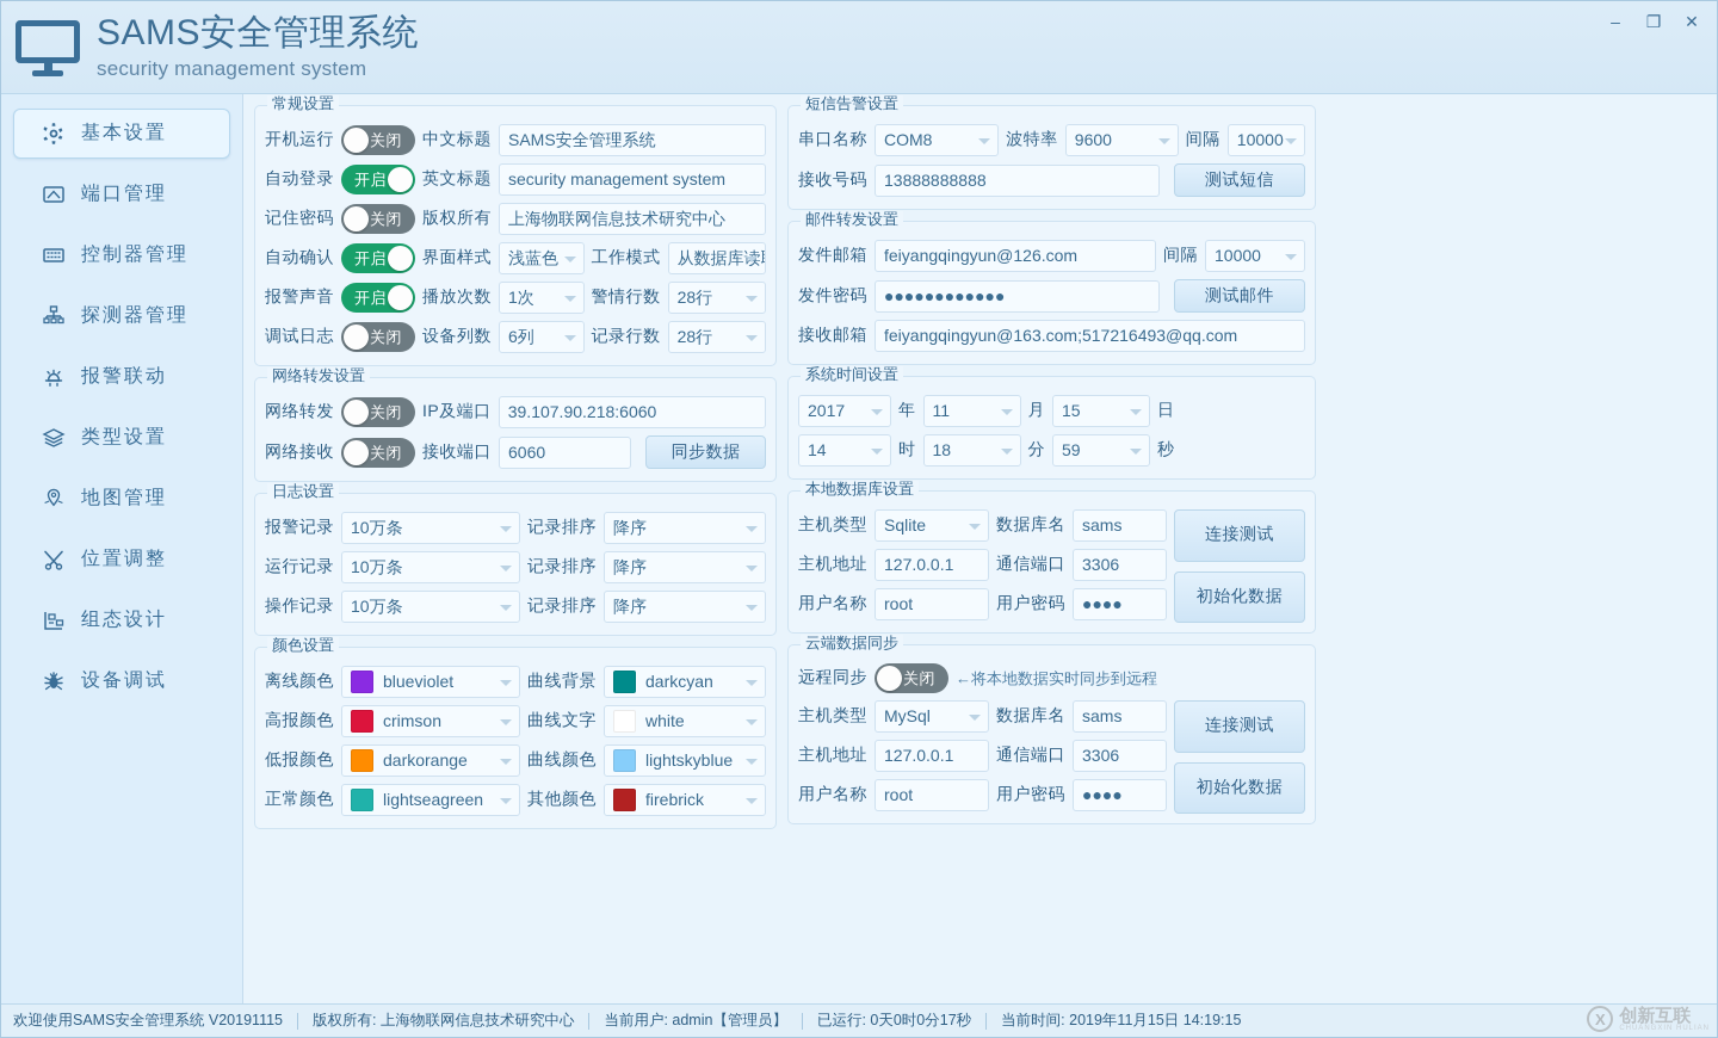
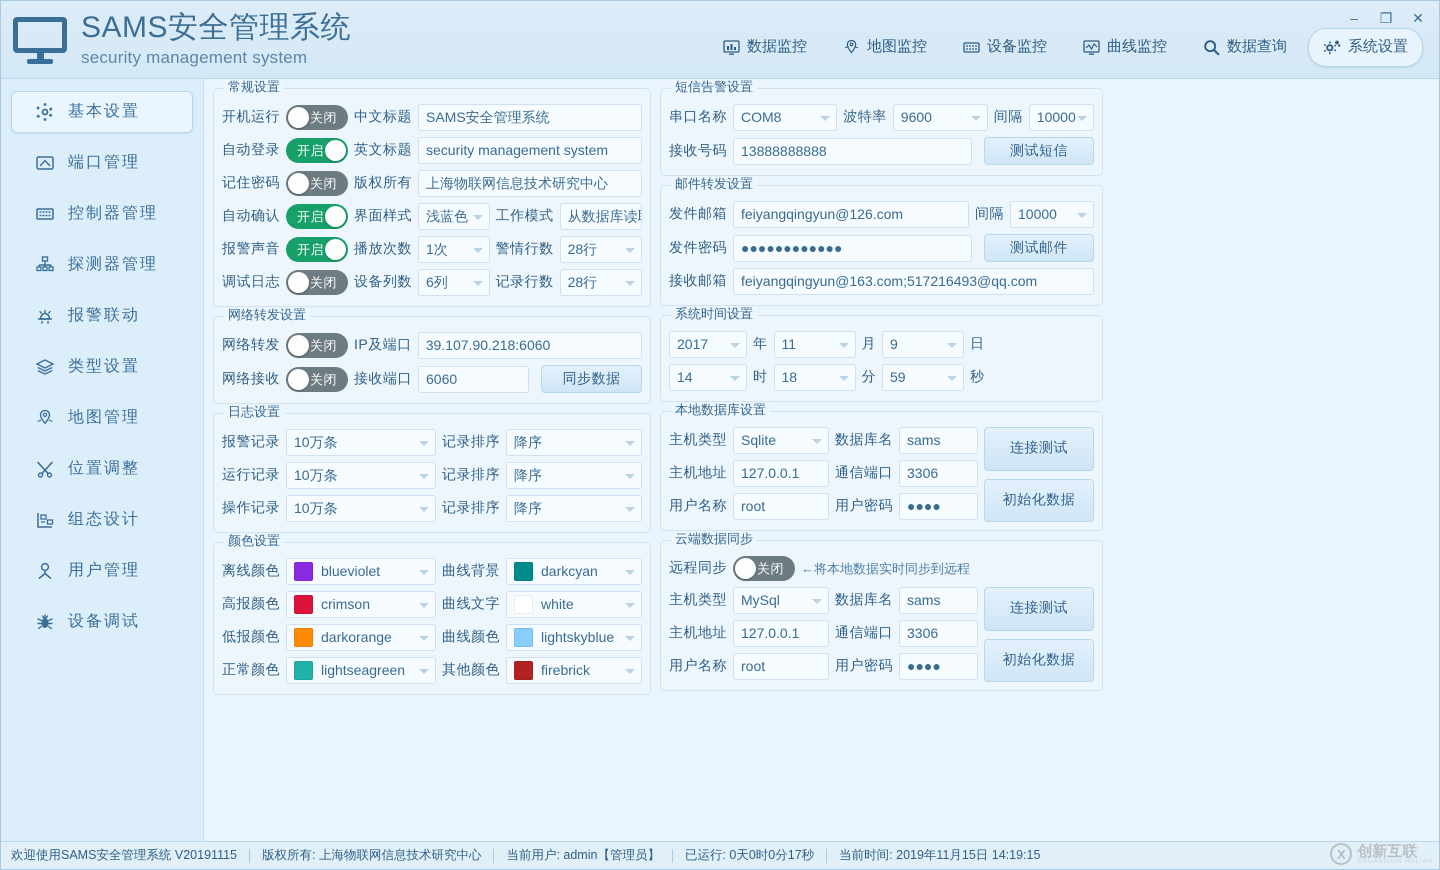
  SAMS安全管理系统
  security management system
+ 数据监控
+ 地图监控
+ 设备监控
+ 曲线监控
+ 数据查询
+ 系统设置
  –
  ❐
  ✕
  基本设置
  端口管理
  控制器管理
  探测器管理
  报警联动
  类型设置
  地图管理
  位置调整
  组态设计
+ 用户管理
  设备调试
  常规设置
  开机运行
  关闭
  中文标题
  SAMS安全管理系统
  自动登录
  开启
  英文标题
  security management system
  记住密码
  关闭
  版权所有
  上海物联网信息技术研究中心
  自动确认
  开启
  界面样式
  浅蓝色
  工作模式
  从数据库读
  报警声音
  开启
  播放次数
  1次
  警情行数
  28行
  调试日志
  关闭
  设备列数
  6列
  记录行数
  28行
  网络转发设置
  网络转发
  关闭
  IP及端口
  39.107.90.218:6060
  网络接收
  关闭
  接收端口
  6060
  同步数据
  日志设置
  报警记录
  10万条
  记录排序
  降序
  运行记录
  10万条
  记录排序
  降序
  操作记录
  10万条
  记录排序
  降序
  颜色设置
  离线颜色
  blueviolet
  曲线背景
  darkcyan
  高报颜色
  crimson
  曲线文字
  white
  低报颜色
  darkorange
  曲线颜色
  lightskyblue
  正常颜色
  lightseagreen
  其他颜色
  firebrick
  短信告警设置
  串口名称
  COM8
  波特率
  9600
  间隔
  10000
  接收号码
  13888888888
  测试短信
  邮件转发设置
  发件邮箱
  feiyangqingyun@126.com
  间隔
  10000
  发件密码
  ●●●●●●●●●●●●
  测试邮件
  接收邮箱
  feiyangqingyun@163.com;517216493@qq.com
  系统时间设置
  2017
  年
  11
  月
- 15
+ 9
  日
  14
  时
  18
  分
  59
  秒
  本地数据库设置
  主机类型
  Sqlite
  数据库名
  sams
  主机地址
  127.0.0.1
  通信端口
  3306
  用户名称
  root
  用户密码
  ●●●●
  连接测试
  初始化数据
  云端数据同步
  远程同步
  关闭
  ←将本地数据实时同步到远程
  主机类型
  MySql
  数据库名
  sams
  主机地址
  127.0.0.1
  通信端口
  3306
  用户名称
  root
  用户密码
  ●●●●
  连接测试
  初始化数据
  欢迎使用SAMS安全管理系统 V20191115
  版权所有: 上海物联网信息技术研究中心
  当前用户: admin【管理员】
  已运行: 0天0时0分17秒
  当前时间: 2019年11月15日 14:19:15
  X
  创新互联
